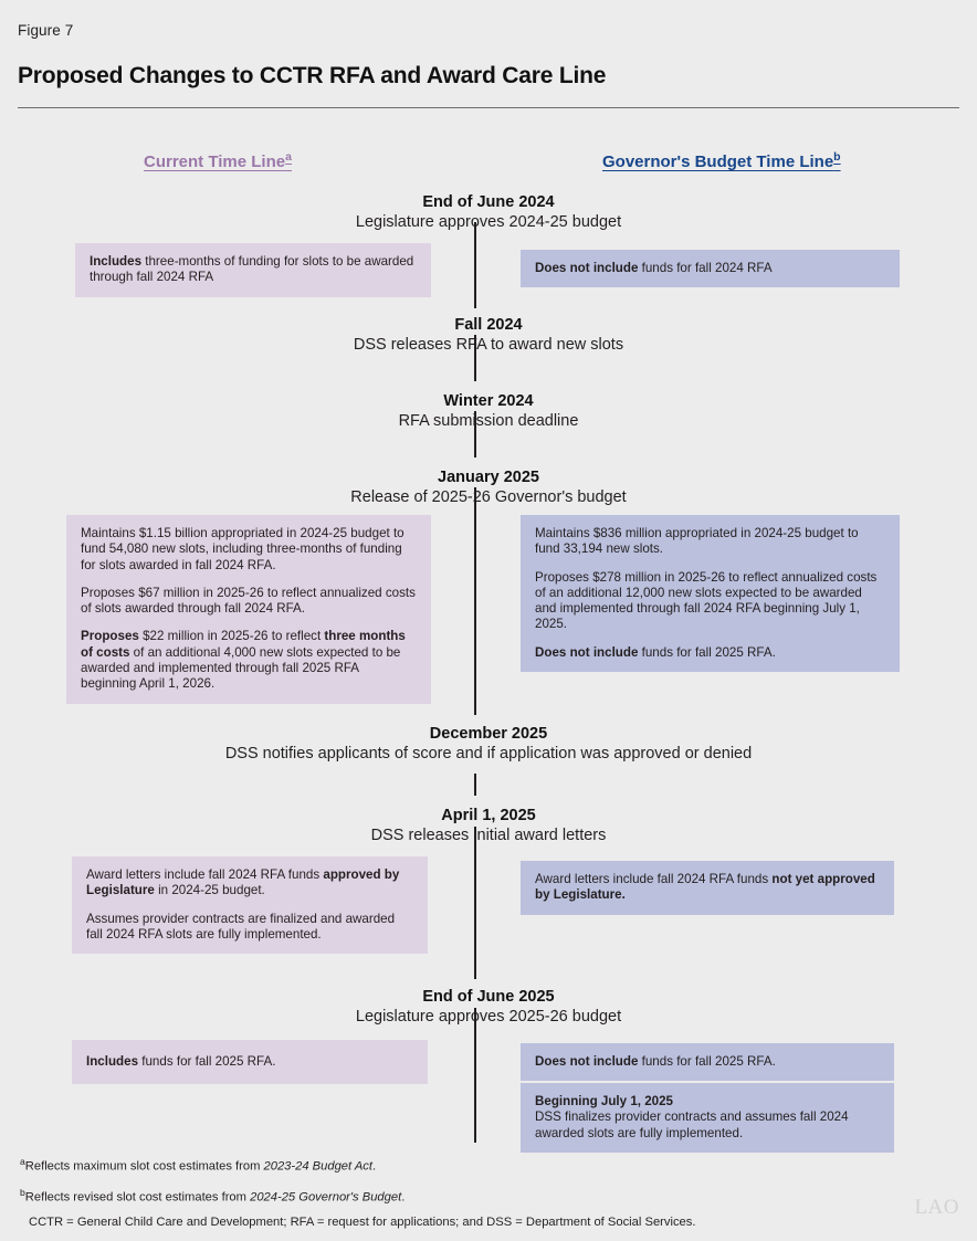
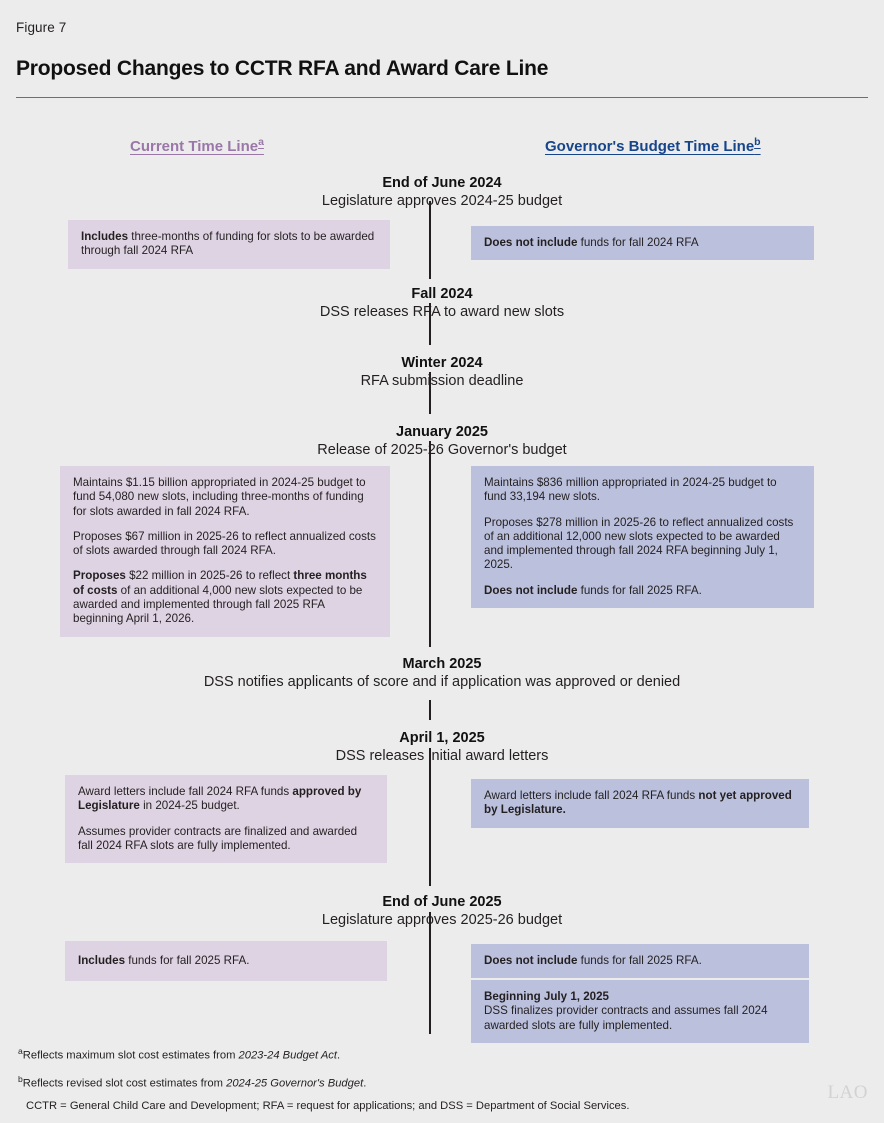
  Figure 7
  Proposed Changes to CCTR RFA and Award Care Line
  Current Time Linea
  Governor's Budget Time Lineb
  End of June 2024
  Legislature approves 2024-25 budget
  Includes three-months of funding for slots to be awarded through fall 2024 RFA
  Does not include funds for fall 2024 RFA
  Fall 2024
  DSS releases RFA to award new slots
  Winter 2024
  RFA submission deadline
  January 2025
  Release of 2025-26 Governor's budget
  Maintains $1.15 billion appropriated in 2024-25 budget to fund 54,080 new slots, including three-months of funding for slots awarded in fall 2024 RFA.
  Proposes $67 million in 2025-26 to reflect annualized costs of slots awarded through fall 2024 RFA.
  Proposes $22 million in 2025-26 to reflect three months of costs of an additional 4,000 new slots expected to be awarded and implemented through fall 2025 RFA beginning April 1, 2026.
  Maintains $836 million appropriated in 2024-25 budget to fund 33,194 new slots.
  Proposes $278 million in 2025-26 to reflect annualized costs of an additional 12,000 new slots expected to be awarded and implemented through fall 2024 RFA beginning July 1, 2025.
  Does not include funds for fall 2025 RFA.
- December 2025
+ March 2025
  DSS notifies applicants of score and if application was approved or denied
  April 1, 2025
  DSS releases initial award letters
  Award letters include fall 2024 RFA funds approved by Legislature in 2024-25 budget.
  Assumes provider contracts are finalized and awarded fall 2024 RFA slots are fully implemented.
  Award letters include fall 2024 RFA funds not yet approved by Legislature.
  End of June 2025
  Legislature approves 2025-26 budget
  Includes funds for fall 2025 RFA.
  Does not include funds for fall 2025 RFA.
  Beginning July 1, 2025
  DSS finalizes provider contracts and assumes fall 2024 awarded slots are fully implemented.
  aReflects maximum slot cost estimates from 2023-24 Budget Act.
  bReflects revised slot cost estimates from 2024-25 Governor's Budget.
  CCTR = General Child Care and Development; RFA = request for applications; and DSS = Department of Social Services.
  LAO
